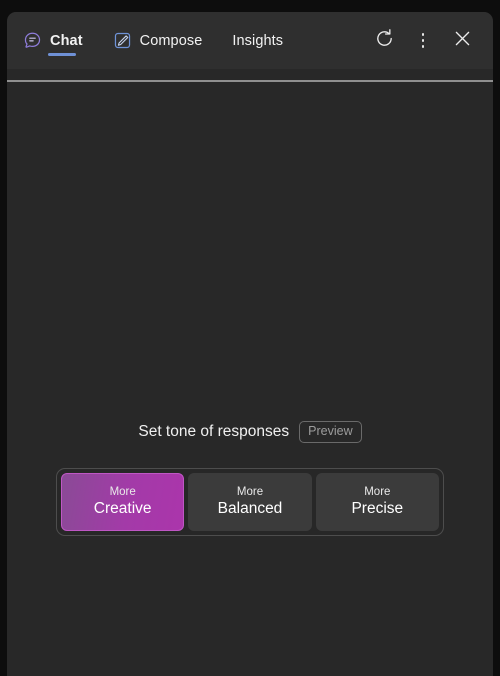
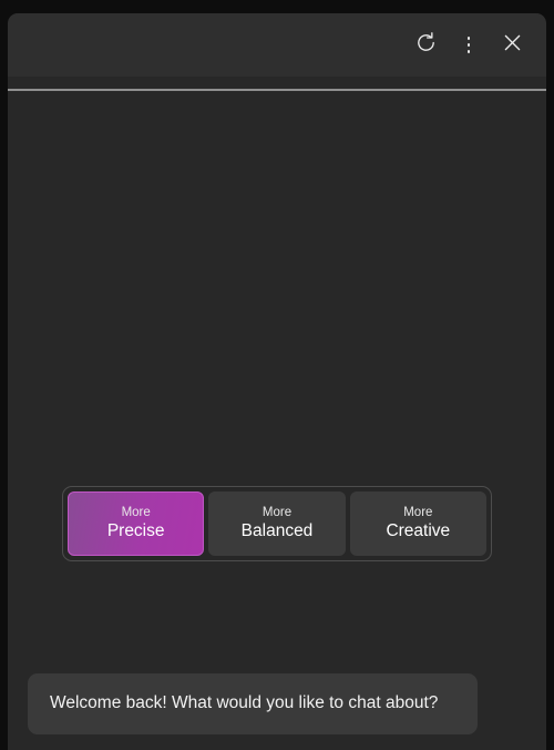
- Chat
- Compose
- Insights
- Set tone of responses
- Preview
  More
- Creative
+ Precise
  More
  Balanced
  More
- Precise
+ Creative
+ Welcome back! What would you like to chat about?
